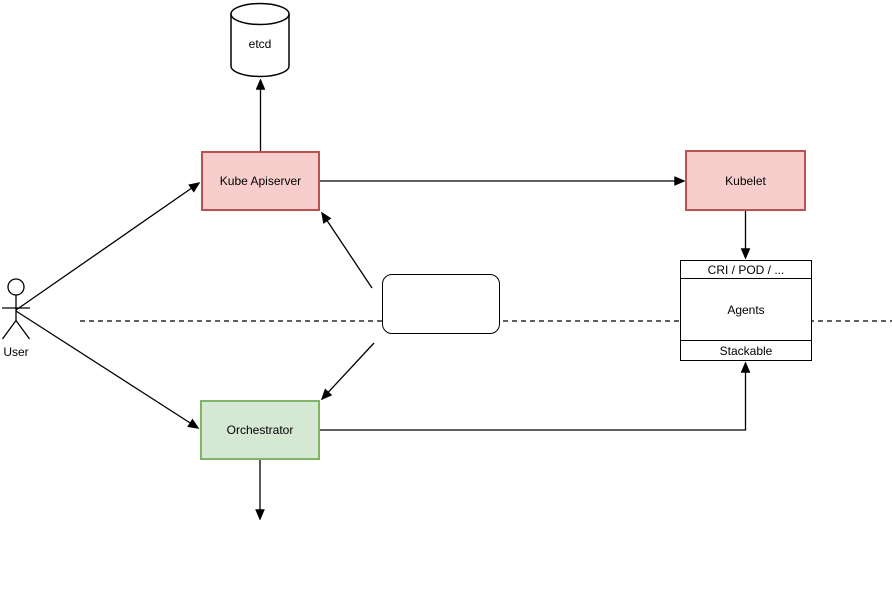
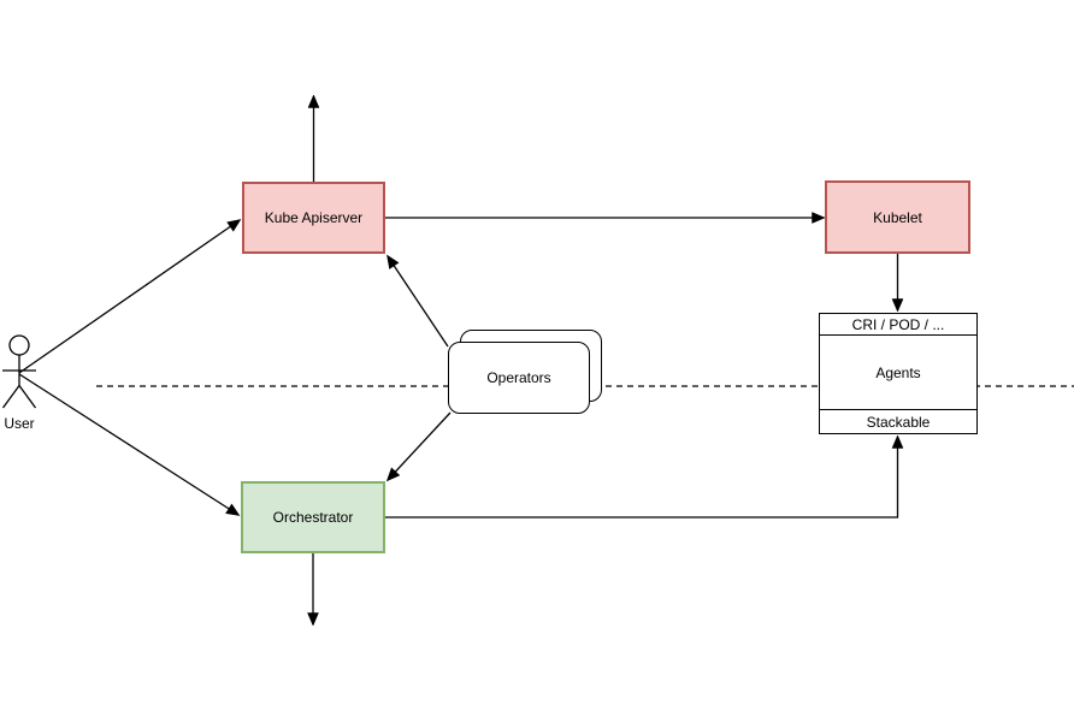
- etcd
  Kube Apiserver
  Kubelet
  CRI / POD / ...
  Agents
  Stackable
+ Operators
  Orchestrator
  User
